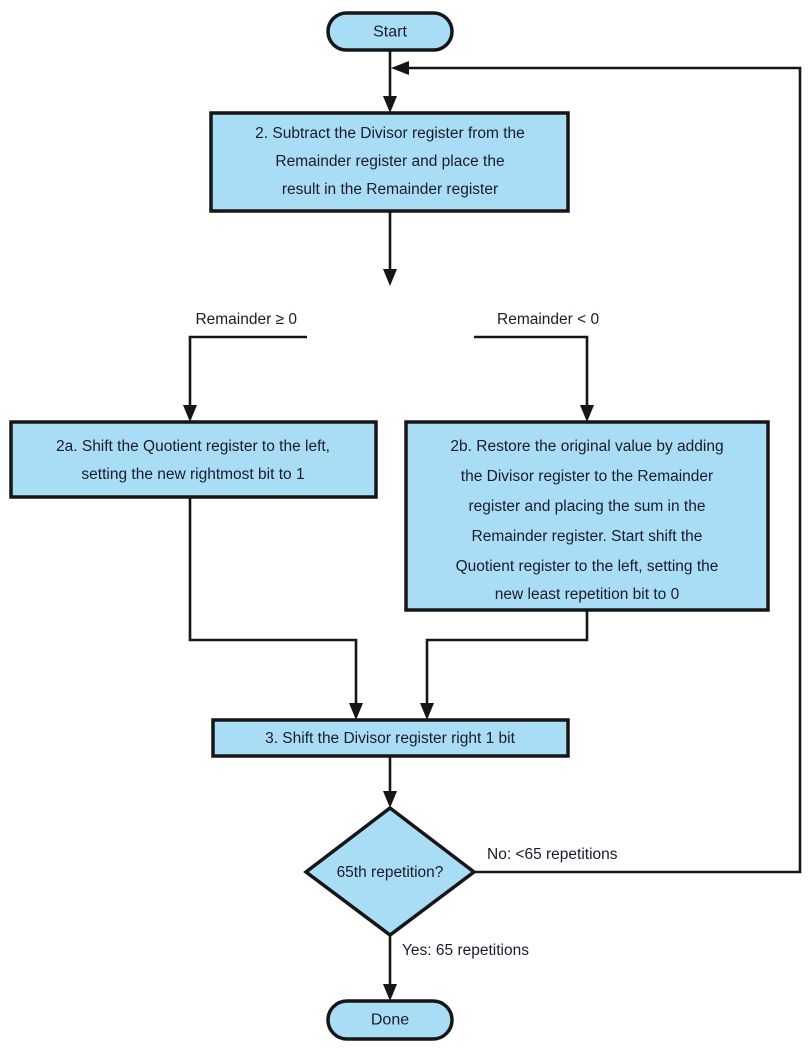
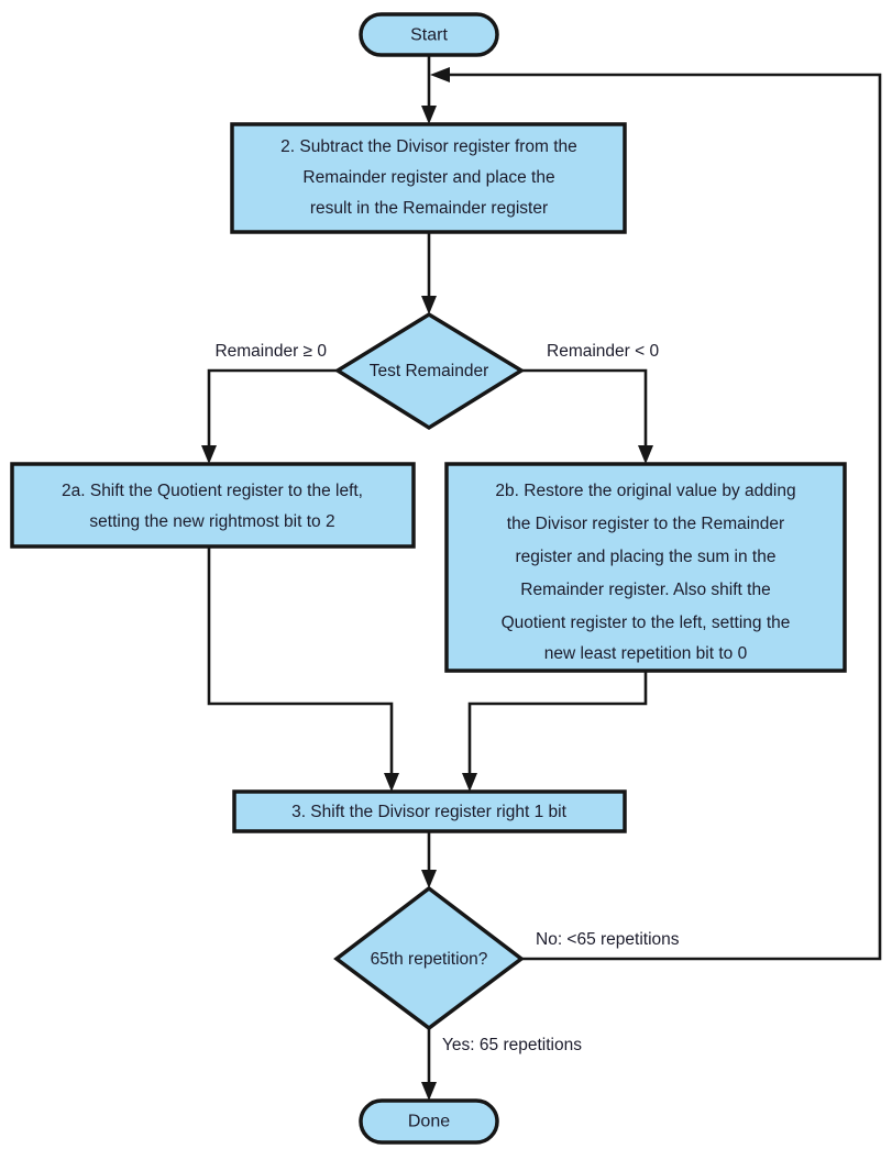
  Remainder ≥ 0
  Remainder < 0
  No: <65 repetitions
  Yes: 65 repetitions
  Start
  2. Subtract the Divisor register from the
  Remainder register and place the
  result in the Remainder register
+ Test Remainder
  2a. Shift the Quotient register to the left,
- setting the new rightmost bit to 1
+ setting the new rightmost bit to 2
  2b. Restore the original value by adding
  the Divisor register to the Remainder
  register and placing the sum in the
- Remainder register. Start shift the
+ Remainder register. Also shift the
  Quotient register to the left, setting the
  new least repetition bit to 0
  3. Shift the Divisor register right 1 bit
  65th repetition?
  Done
